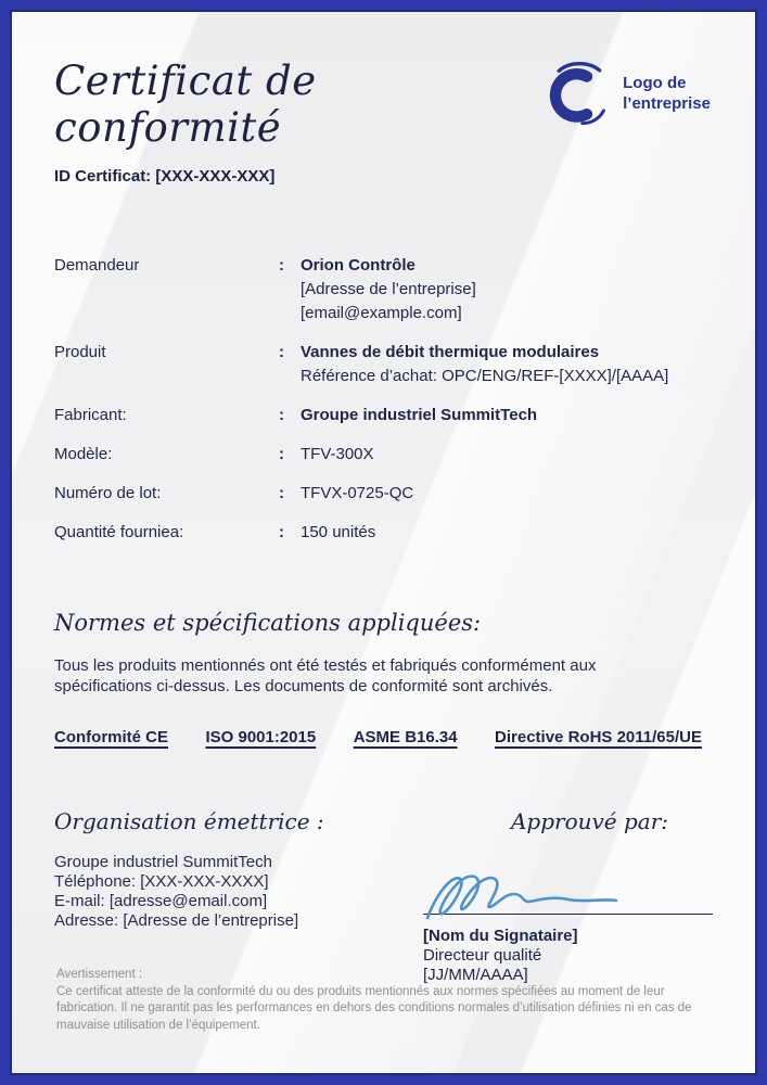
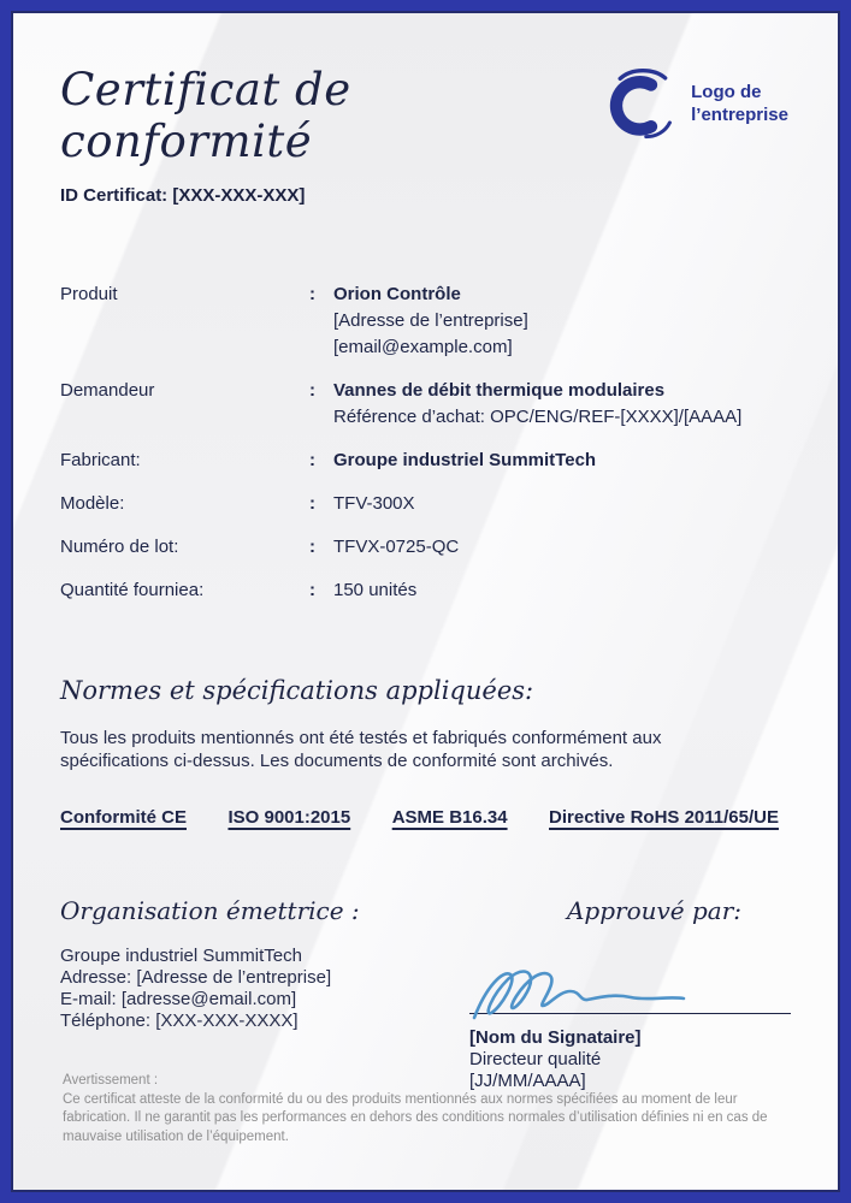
  Certificat de conformité
  ID Certificat: [XXX-XXX-XXX]
  Logo de
  l’entreprise
- Demandeur
+ Produit
  :
  Orion Contrôle
  [Adresse de l’entreprise]
  [email@example.com]
- Produit
+ Demandeur
  :
  Vannes de débit thermique modulaires
  Référence d’achat: OPC/ENG/REF-[XXXX]/[AAAA]
  Fabricant:
  :
  Groupe industriel SummitTech
  Modèle:
  :
  TFV-300X
  Numéro de lot:
  :
  TFVX-0725-QC
  Quantité fourniea:
  :
  150 unités
  Normes et spécifications appliquées:
  Tous les produits mentionnés ont été testés et fabriqués conformément aux spécifications ci-dessus. Les documents de conformité sont archivés.
  Conformité CE
  ISO 9001:2015
  ASME B16.34
  Directive RoHS 2011/65/UE
  Organisation émettrice :
  Groupe industriel SummitTech
- Téléphone: [XXX-XXX-XXXX]
+ Adresse: [Adresse de l’entreprise]
  E-mail: [adresse@email.com]
- Adresse: [Adresse de l’entreprise]
+ Téléphone: [XXX-XXX-XXXX]
  Approuvé par:
  [Nom du Signataire]
  Directeur qualité
  [JJ/MM/AAAA]
  Avertissement :
  Ce certificat atteste de la conformité du ou des produits mentionnés aux normes spécifiées au moment de leur fabrication. Il ne garantit pas les performances en dehors des conditions normales d’utilisation définies ni en cas de mauvaise utilisation de l’équipement.
